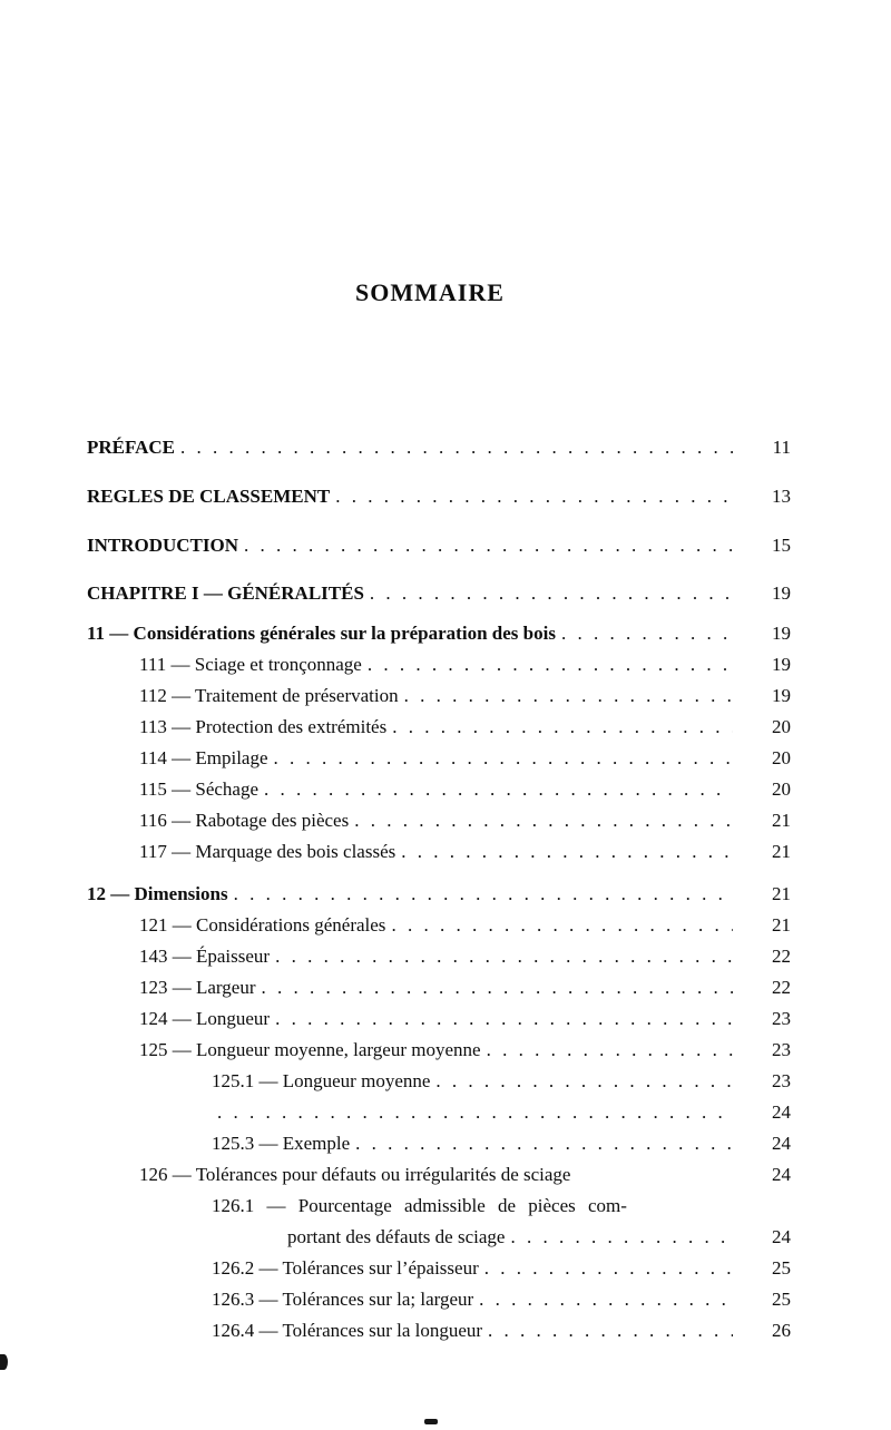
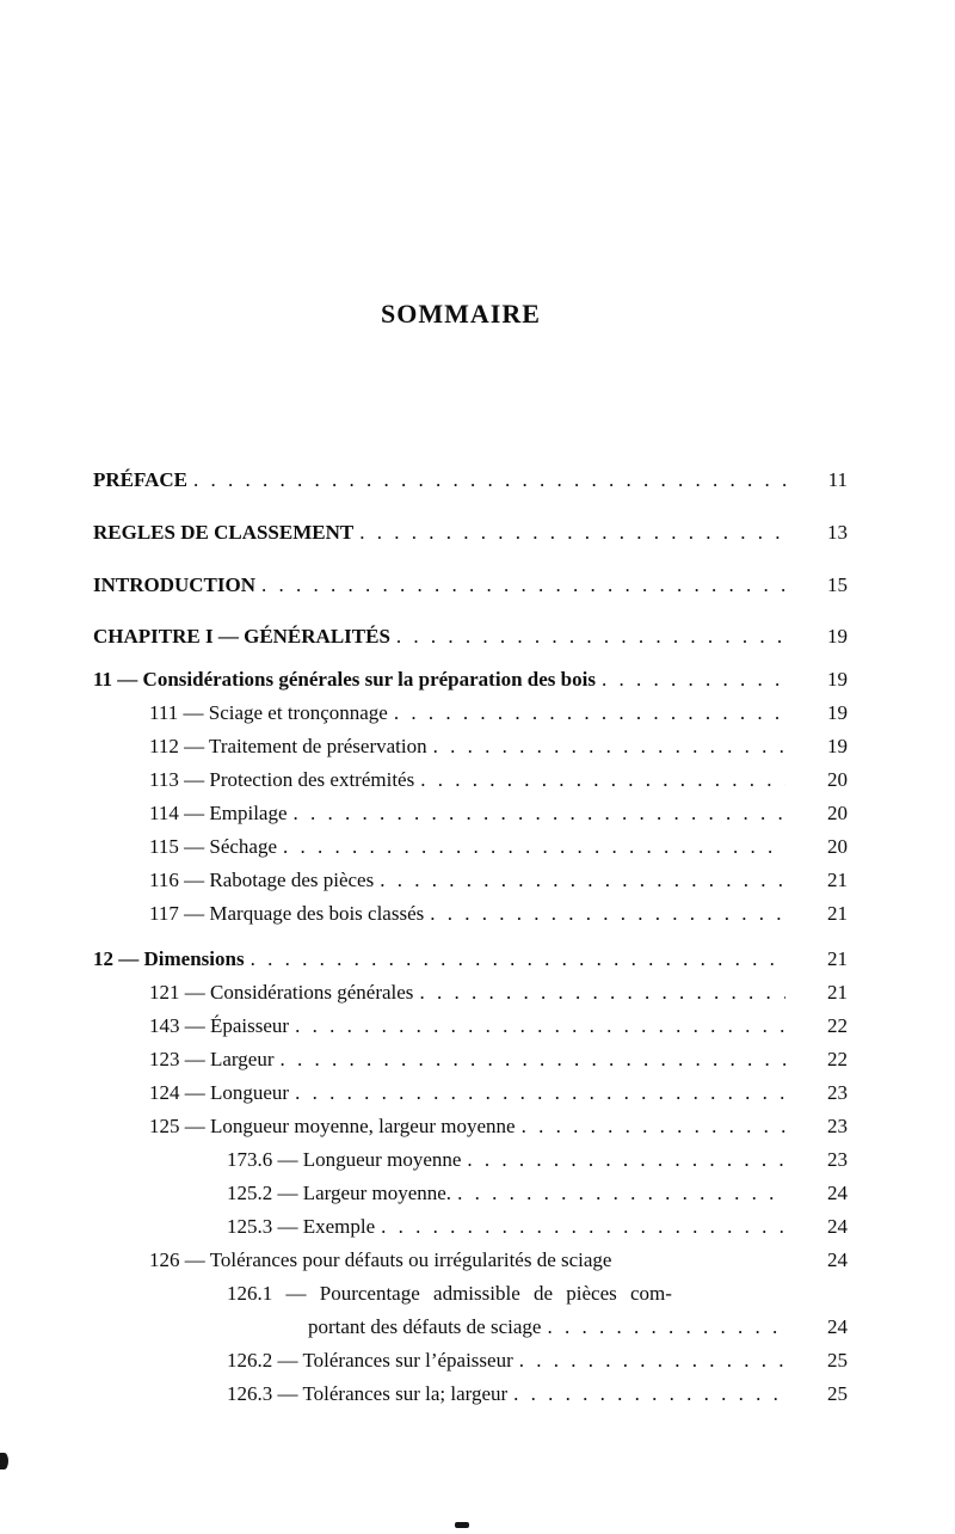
  SOMMAIRE
  PRÉFACE
  11
  REGLES DE CLASSEMENT
  13
  INTRODUCTION
  15
  CHAPITRE I — GÉNÉRALITÉS
  19
  11 — Considérations générales sur la préparation des bois
  19
  111 — Sciage et tronçonnage
  19
  112 — Traitement de préservation
  19
  113 — Protection des extrémités
  20
  114 — Empilage
  20
  115 — Séchage
  20
  116 — Rabotage des pièces
  21
  117 — Marquage des bois classés
  21
  12 — Dimensions
  21
  121 — Considérations générales
  21
  143 — Épaisseur
  22
  123 — Largeur
  22
  124 — Longueur
  23
  125 — Longueur moyenne, largeur moyenne
  23
- 125.1 — Longueur moyenne
+ 173.6 — Longueur moyenne
  23
+ 125.2 — Largeur moyenne.
  24
  125.3 — Exemple
  24
  126 — Tolérances pour défauts ou irrégularités de sciage
  24
  126.1 — Pourcentage admissible de pièces com-
  portant des défauts de sciage
  24
  126.2 — Tolérances sur l’épaisseur
  25
  126.3 — Tolérances sur la; largeur
  25
- 126.4 — Tolérances sur la longueur
- 26
